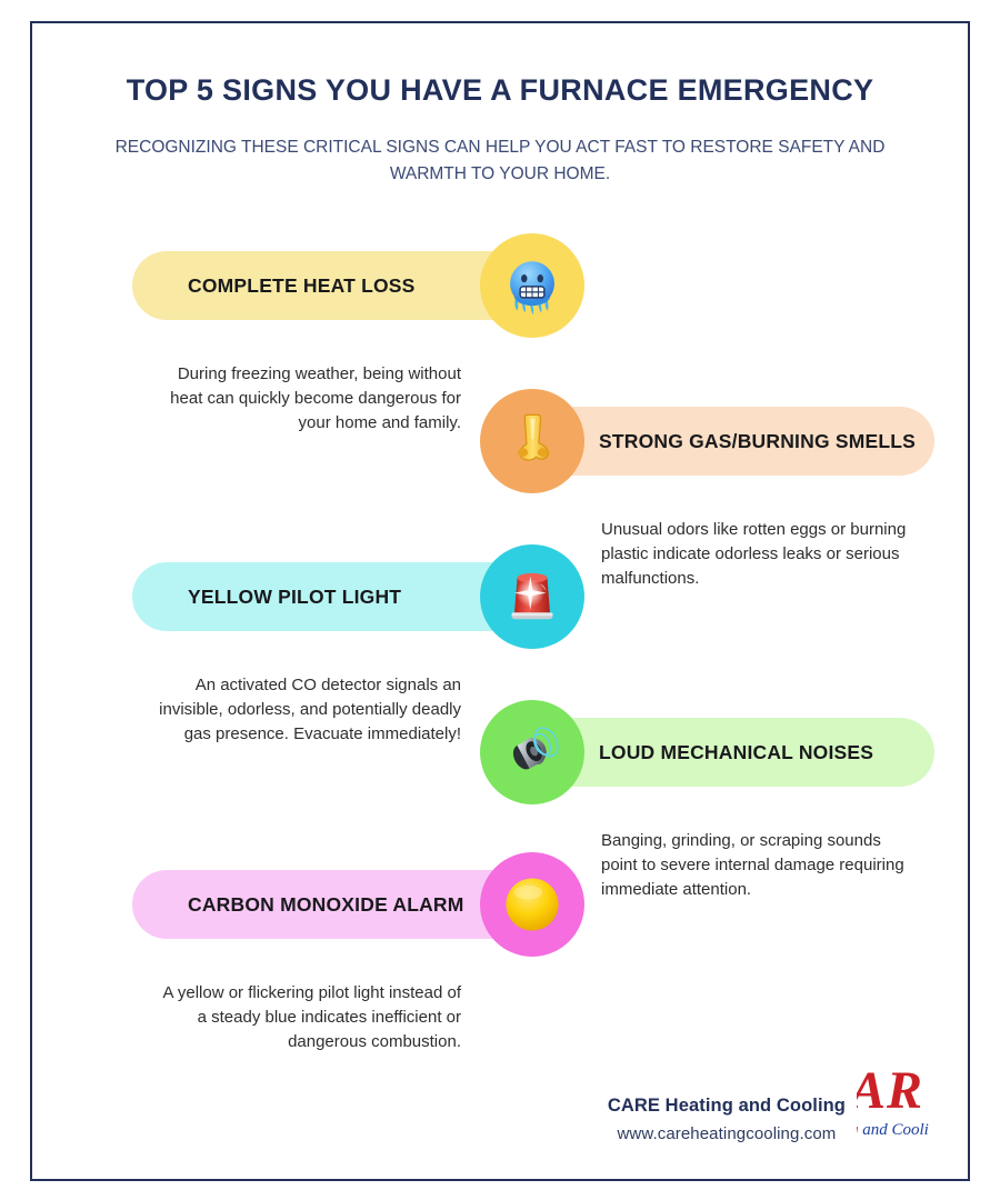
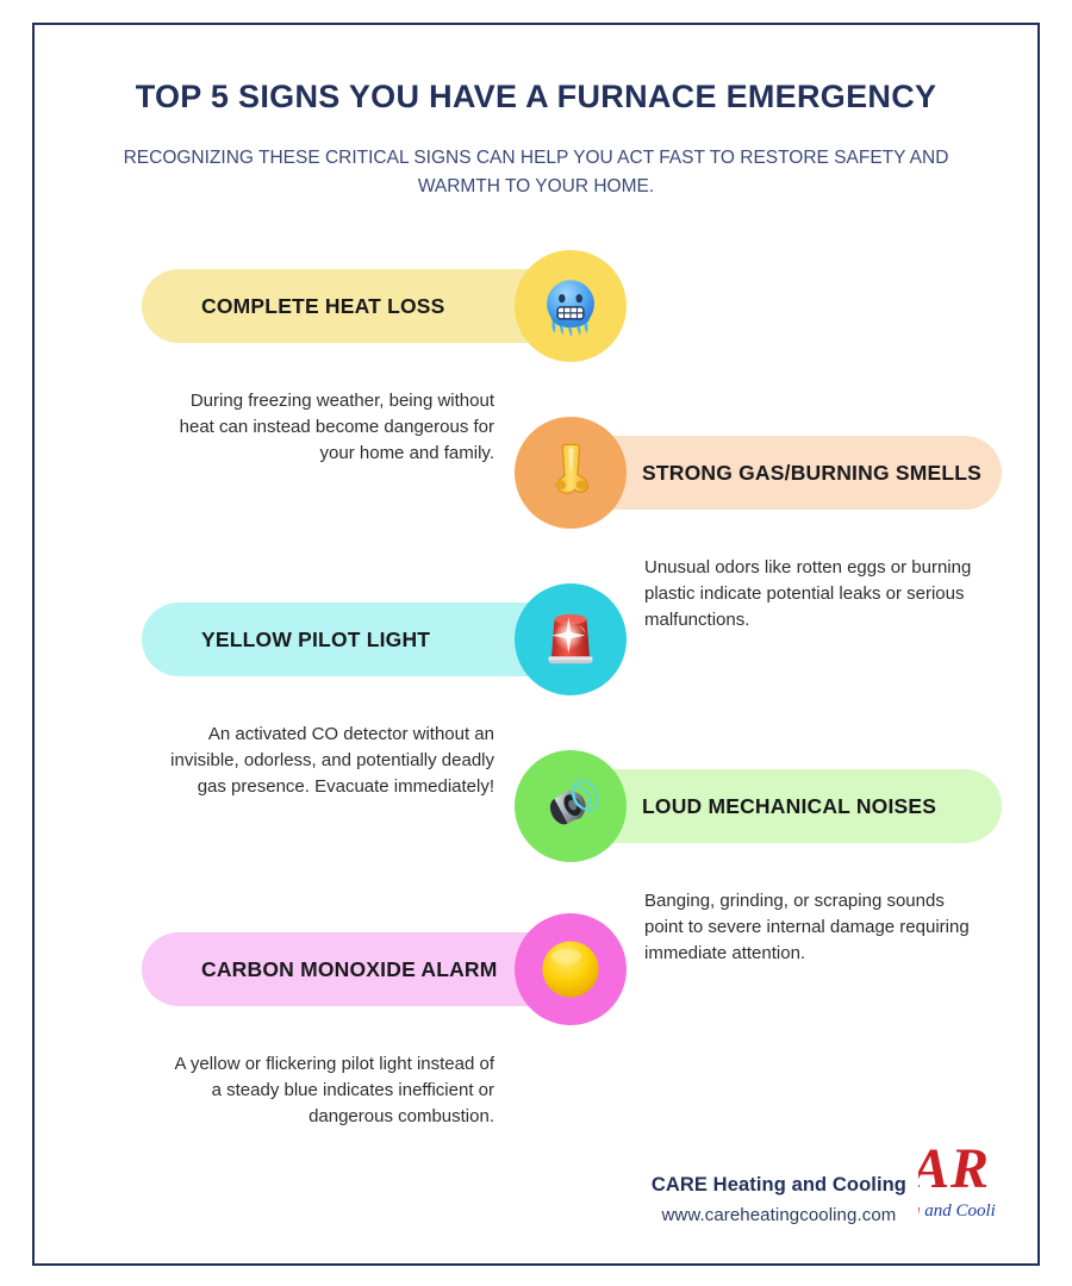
  TOP 5 SIGNS YOU HAVE A FURNACE EMERGENCY
  RECOGNIZING THESE CRITICAL SIGNS CAN HELP YOU ACT FAST TO RESTORE SAFETY AND WARMTH TO YOUR HOME.
  COMPLETE HEAT LOSS
- During freezing weather, being without heat can quickly become dangerous for your home and family.
+ During freezing weather, being without heat can instead become dangerous for your home and family.
  STRONG GAS/BURNING SMELLS
- Unusual odors like rotten eggs or burning plastic indicate odorless leaks or serious malfunctions.
+ Unusual odors like rotten eggs or burning plastic indicate potential leaks or serious malfunctions.
  YELLOW PILOT LIGHT
- An activated CO detector signals an invisible, odorless, and potentially deadly gas presence. Evacuate immediately!
+ An activated CO detector without an invisible, odorless, and potentially deadly gas presence. Evacuate immediately!
  LOUD MECHANICAL NOISES
  Banging, grinding, or scraping sounds point to severe internal damage requiring immediate attention.
  CARBON MONOXIDE ALARM
  A yellow or flickering pilot light instead of a steady blue indicates inefficient or dangerous combustion.
  CARE Heating and Cooling
  www.careheatingcooling.com
  AR
  and Cooli
